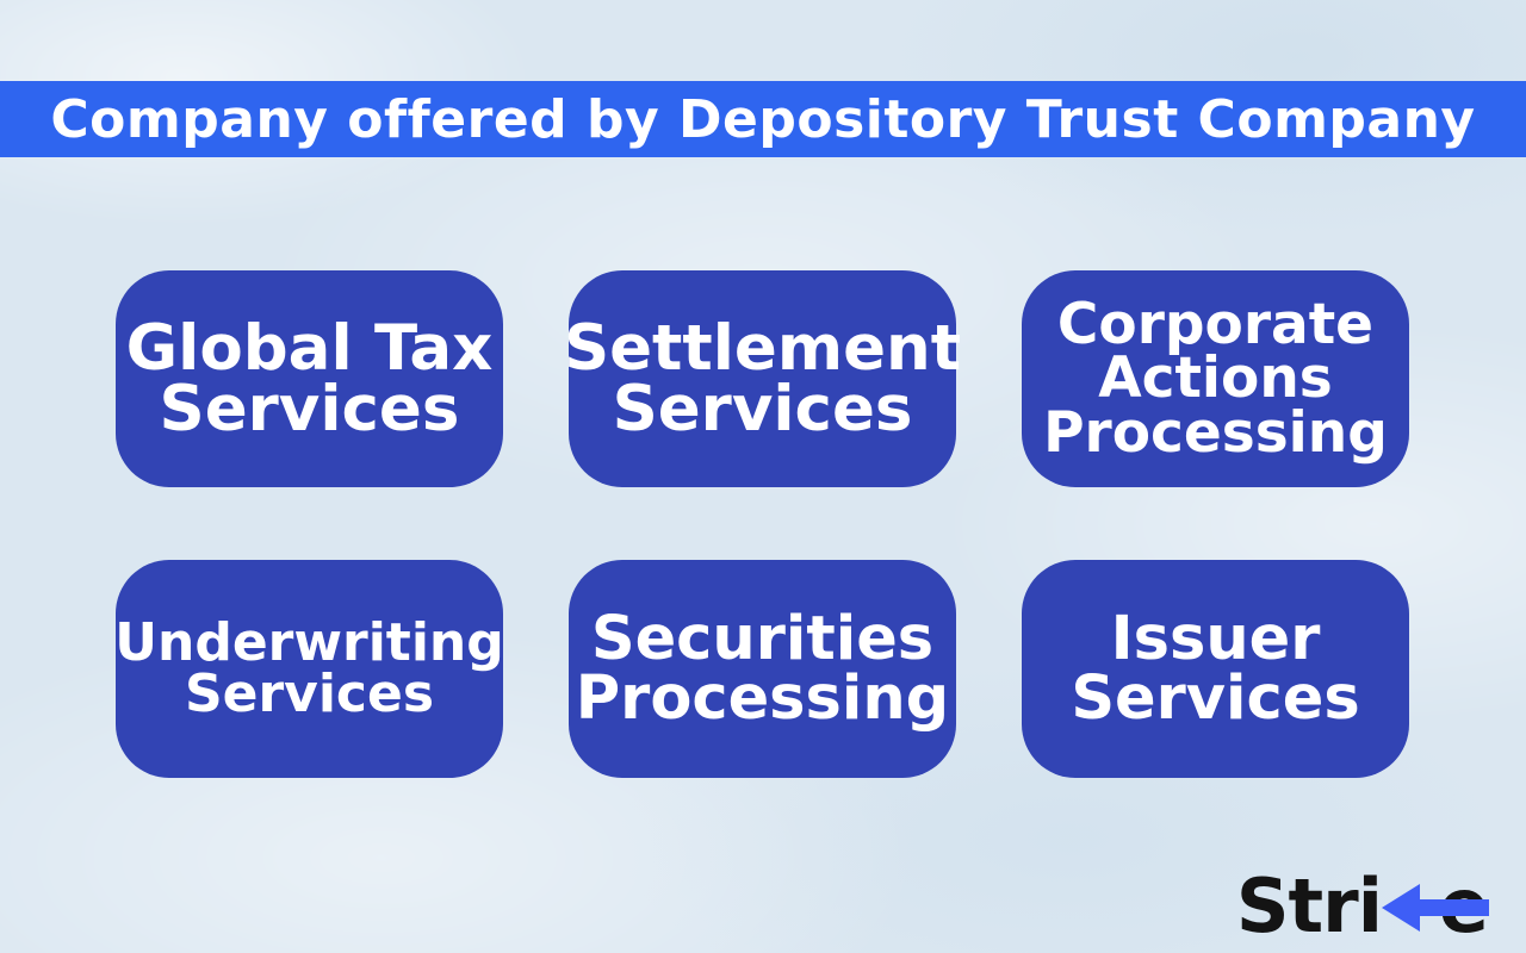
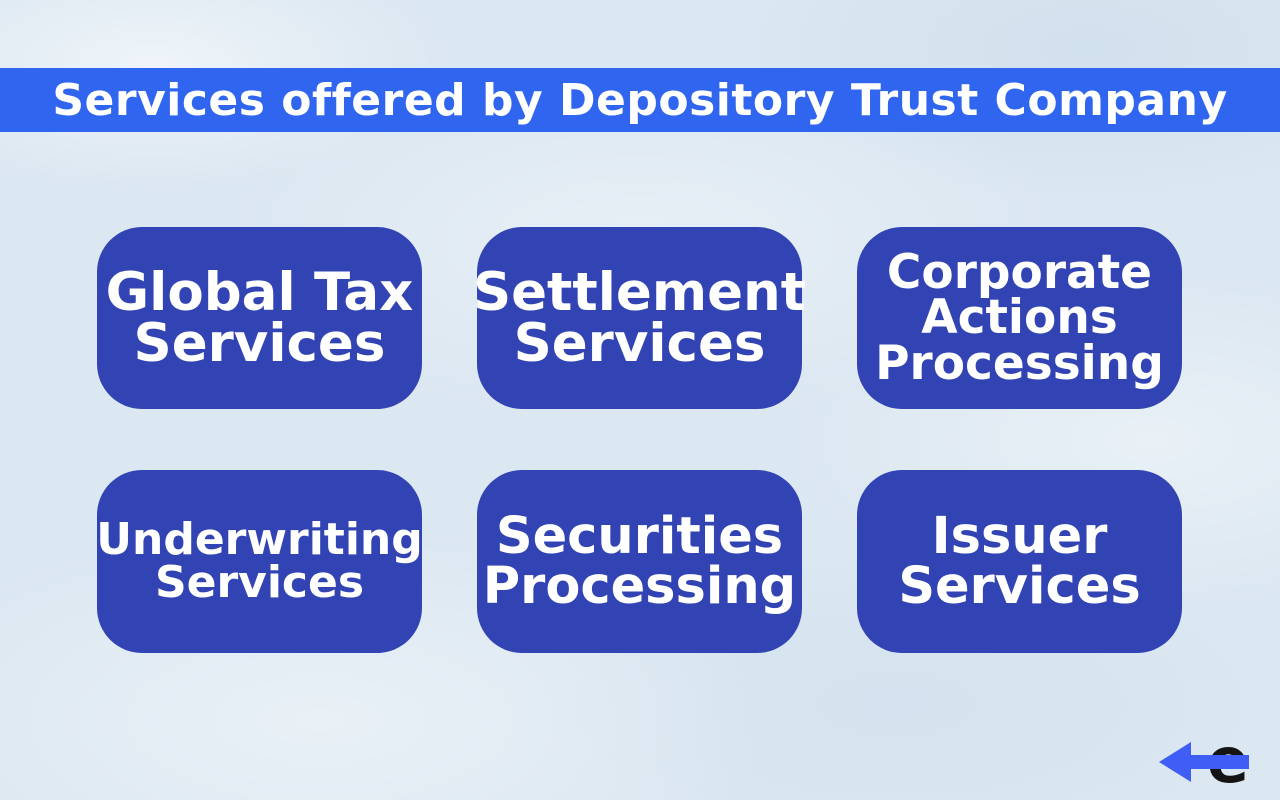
- Company offered by Depository Trust Company
+ Services offered by Depository Trust Company
  Global Tax
  Services
  Settlement
  Services
  Corporate
  Actions
  Processing
  Underwriting
  Services
  Securities
  Processing
  Issuer
  Services
- Stri
